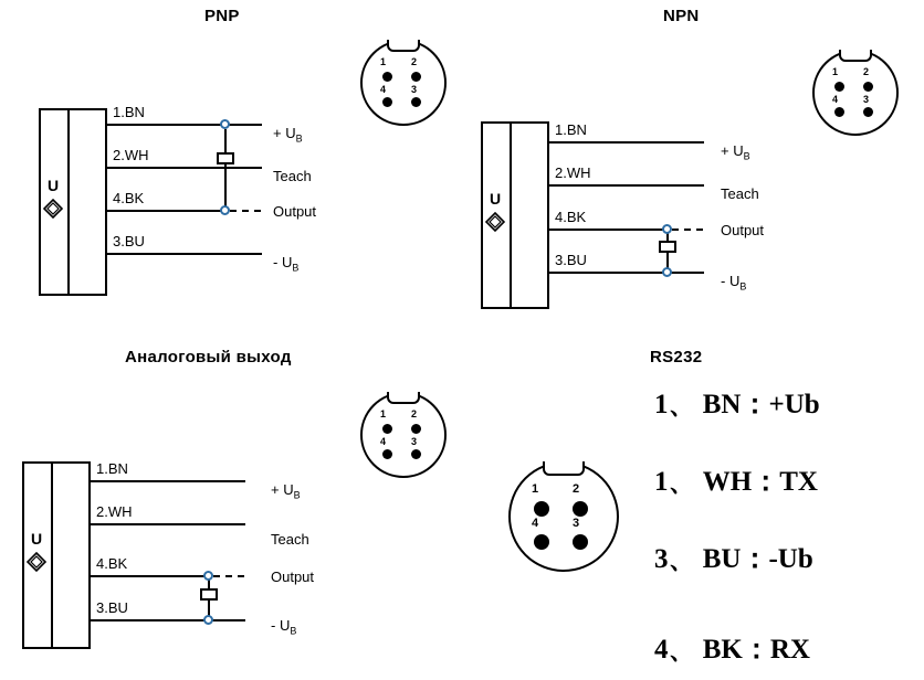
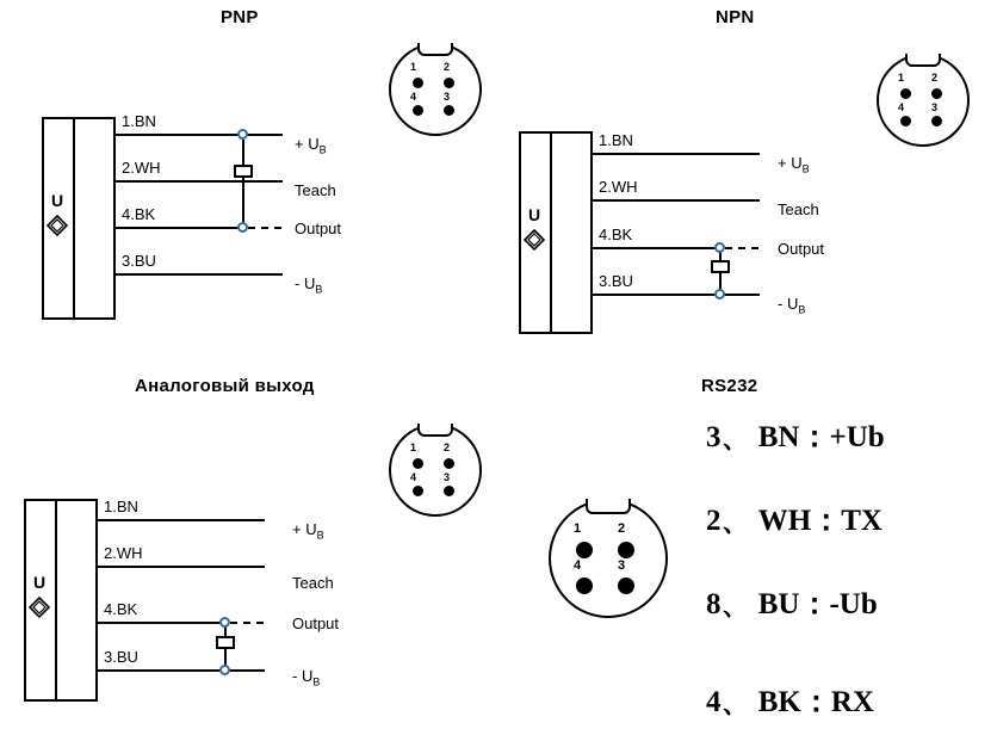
  PNP
  U
  1.BN
  2.WH
  4.BK
  3.BU
  + UB
  Teach
  Output
  - UB
  1
  2
  4
  3
  NPN
  U
  1.BN
  2.WH
  4.BK
  3.BU
  + UB
  Teach
  Output
  - UB
  1
  2
  4
  3
  Аналоговый выход
  U
  1.BN
  2.WH
  4.BK
  3.BU
  + UB
  Teach
  Output
  - UB
  1
  2
  4
  3
  RS232
  1
  2
  4
  3
- 1、 BN：+Ub
+ 3、 BN：+Ub
- 1、 WH：TX
+ 2、 WH：TX
- 3、 BU：-Ub
+ 8、 BU：-Ub
  4、 BK：RX
